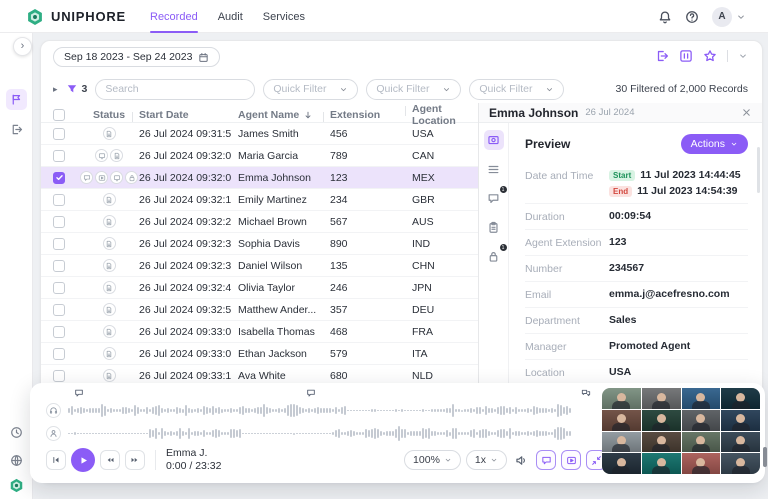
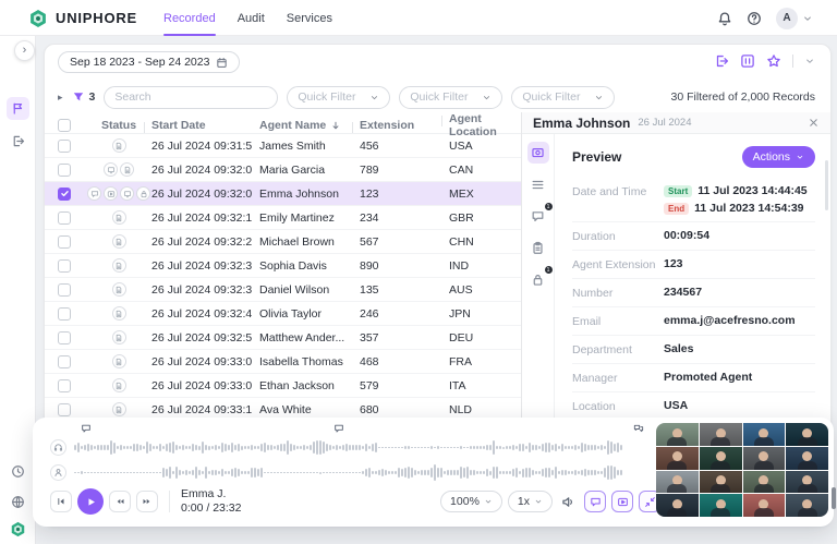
  UNIPHORE
  Recorded
  Audit
  Services
  A
  ›
  Sep 18 2023 - Sep 24 2023
  ▸
  3
  Search
  Quick Filter
  Quick Filter
  Quick Filter
  30 Filtered of 2,000 Records
  Status
  Start Date
  Agent Name
  Extension
  Agent Location
  26 Jul 2024 09:31:5
  James Smith
  456
  USA
  26 Jul 2024 09:32:0
  Maria Garcia
  789
  CAN
  26 Jul 2024 09:32:0
  Emma Johnson
  123
  MEX
  26 Jul 2024 09:32:1
  Emily Martinez
  234
  GBR
  26 Jul 2024 09:32:2
  Michael Brown
  567
- AUS
+ CHN
  26 Jul 2024 09:32:3
  Sophia Davis
  890
  IND
  26 Jul 2024 09:32:3
  Daniel Wilson
  135
- CHN
+ AUS
  26 Jul 2024 09:32:4
  Olivia Taylor
  246
  JPN
  26 Jul 2024 09:32:5
  Matthew Ander...
  357
  DEU
  26 Jul 2024 09:33:0
  Isabella Thomas
  468
  FRA
  26 Jul 2024 09:33:0
  Ethan Jackson
  579
  ITA
  26 Jul 2024 09:33:1
  Ava White
  680
  NLD
  Emma Johnson
  26 Jul 2024
  Preview
  Actions
  Date and Time
  Start
  11 Jul 2023 14:44:45
  End
  11 Jul 2023 14:54:39
  Duration
  00:09:54
  Agent Extension
  123
  Number
  234567
  Email
  emma.j@acefresno.com
  Department
  Sales
  Manager
  Promoted Agent
  Location
  USA
  Emma J.
  0:00 / 23:32
  100%
  1x
